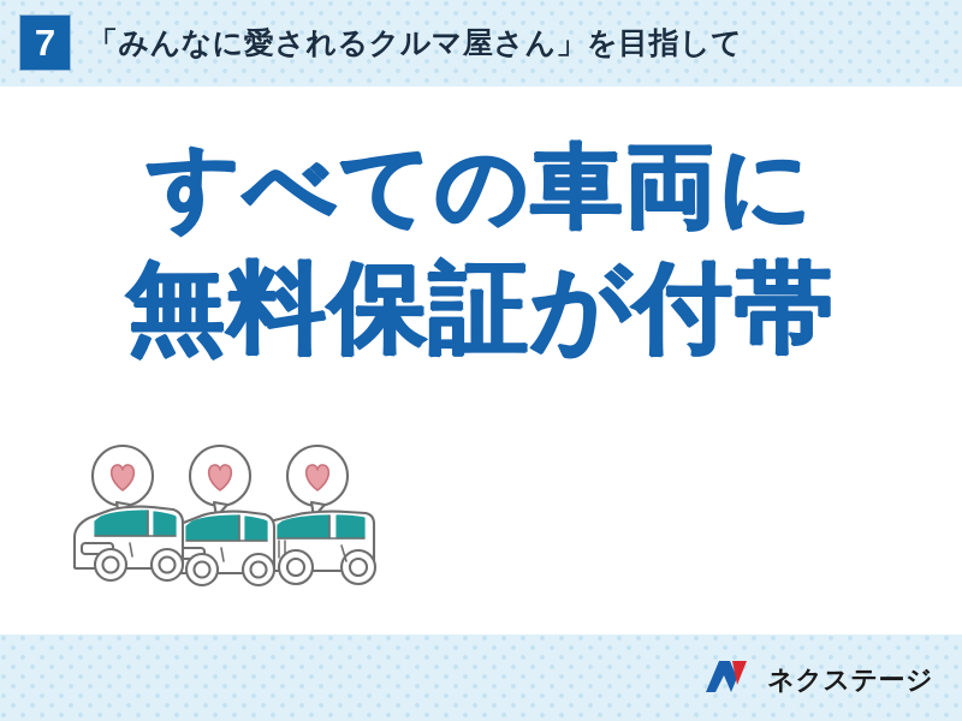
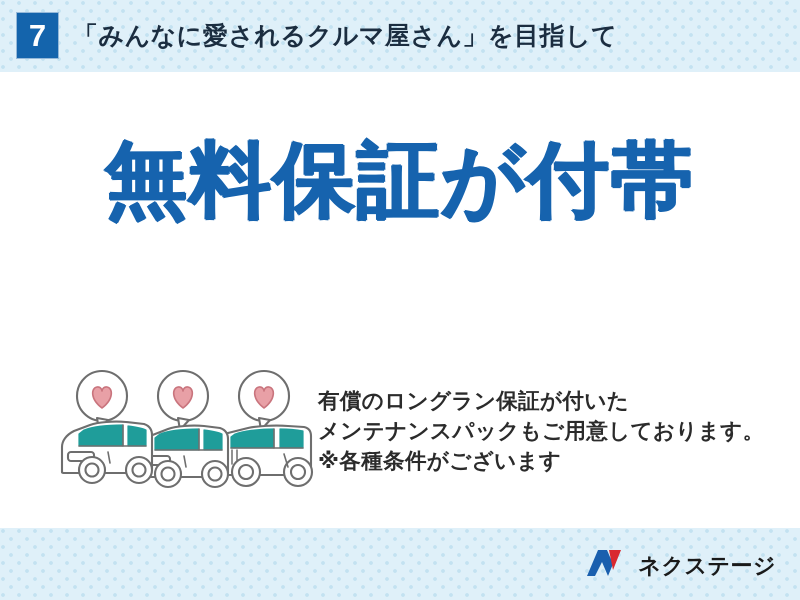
  7
  「みんなに愛されるクルマ屋さん」を目指して
- すべての車両に
  無料保証が付帯
+ 有償のロングラン保証が付いた
+ メンテナンスパックもご用意しております。
+ ※各種条件がございます
  ネクステージ
